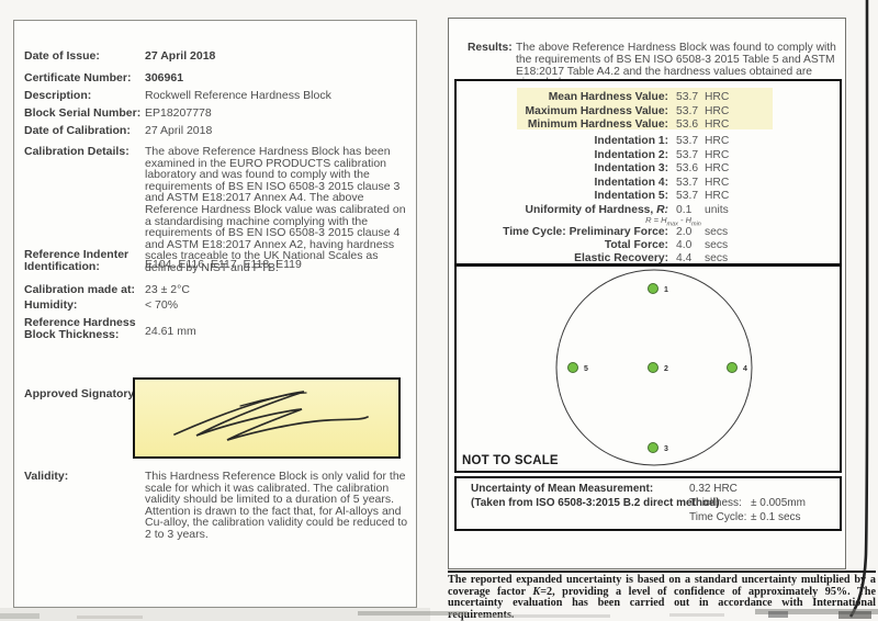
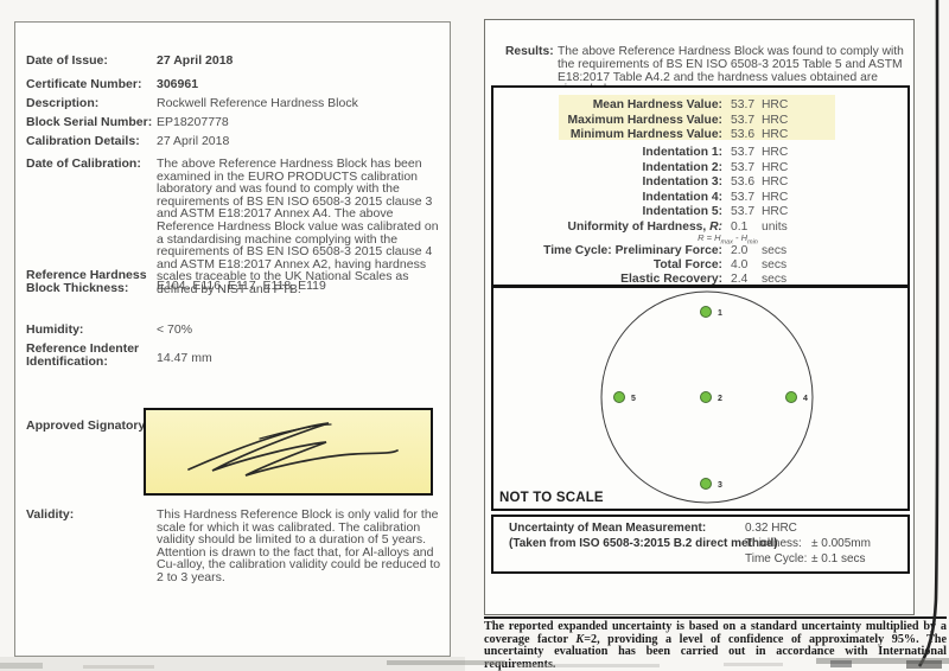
  Date of Issue:
  27 April 2018
  Certificate Number:
  306961
  Description:
  Rockwell Reference Hardness Block
  Block Serial Number:
  EP18207778
- Date of Calibration:
+ Calibration Details:
  27 April 2018
- Calibration Details:
+ Date of Calibration:
  The above Reference Hardness Block has been examined in the EURO PRODUCTS calibration laboratory and was found to comply with the requirements of BS EN ISO 6508-3 2015 clause 3 and ASTM E18:2017 Annex A4. The above Reference Hardness Block value was calibrated on a standardising machine complying with the requirements of BS EN ISO 6508-3 2015 clause 4 and ASTM E18:2017 Annex A2, having hardness scales traceable to the UK National Scales as defined by NIST and PTB.
- Reference Indenter Identification:
+ Reference Hardness Block Thickness:
  E104, E116, E117, E118, E119
- Calibration made at:
- 23 ± 2°C
  Humidity:
  < 70%
- Reference Hardness Block Thickness:
+ Reference Indenter Identification:
- 24.61 mm
+ 14.47 mm
  Approved Signatory
  Validity:
  This Hardness Reference Block is only valid for the scale for which it was calibrated. The calibration validity should be limited to a duration of 5 years. Attention is drawn to the fact that, for Al-alloys and Cu-alloy, the calibration validity could be reduced to 2 to 3 years.
  Results:
  The above Reference Hardness Block was found to comply with the requirements of BS EN ISO 6508-3 2015 Table 5 and ASTM E18:2017 Table A4.2 and the hardness values obtained are
  Mean Hardness Value:
  53.7
  HRC
  Maximum Hardness Value:
  53.7
  HRC
  Minimum Hardness Value:
  53.6
  HRC
  Indentation 1:
  53.7
  HRC
  Indentation 2:
  53.7
  HRC
  Indentation 3:
  53.6
  HRC
  Indentation 4:
  53.7
  HRC
  Indentation 5:
  53.7
  HRC
  Uniformity of Hardness, R:
  0.1
  units
  Time Cycle: Preliminary Force:
  2.0
  secs
  Total Force:
  4.0
  secs
  Elastic Recovery:
- 4.4
+ 2.4
  secs
  NOT TO SCALE
  Uncertainty of Mean Measurement:
  0.32 HRC
  (Taken from ISO 6508-3:2015 B.2 direct method)
  Thickness:
  ± 0.005mm
  Time Cycle:
  ± 0.1 secs
  The reported expanded uncertainty is based on a standard uncertainty multiplied b a coverage factor K=2, providing a level of confidence of approximately 95%.he uncertainty evaluation has been carried out in accordance with Internatinal requirements.
